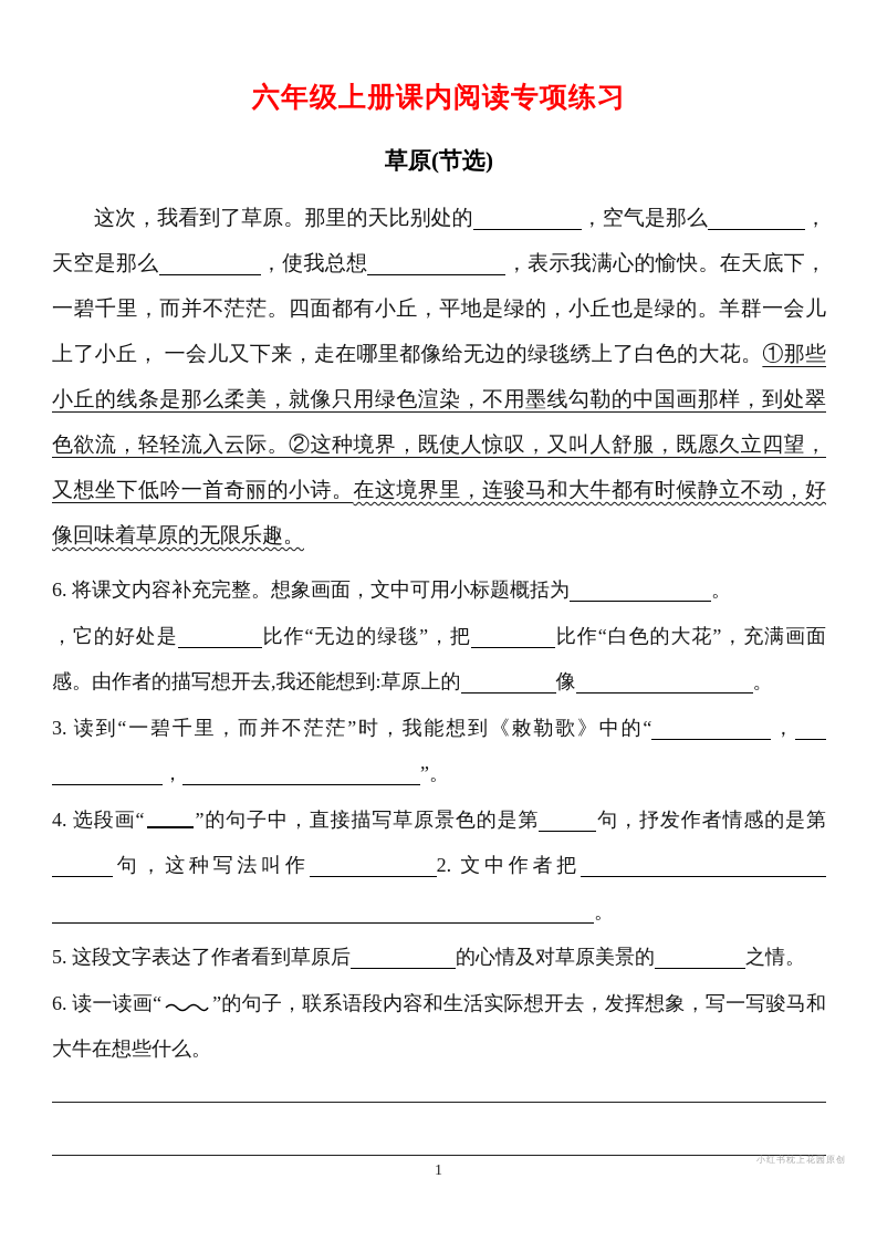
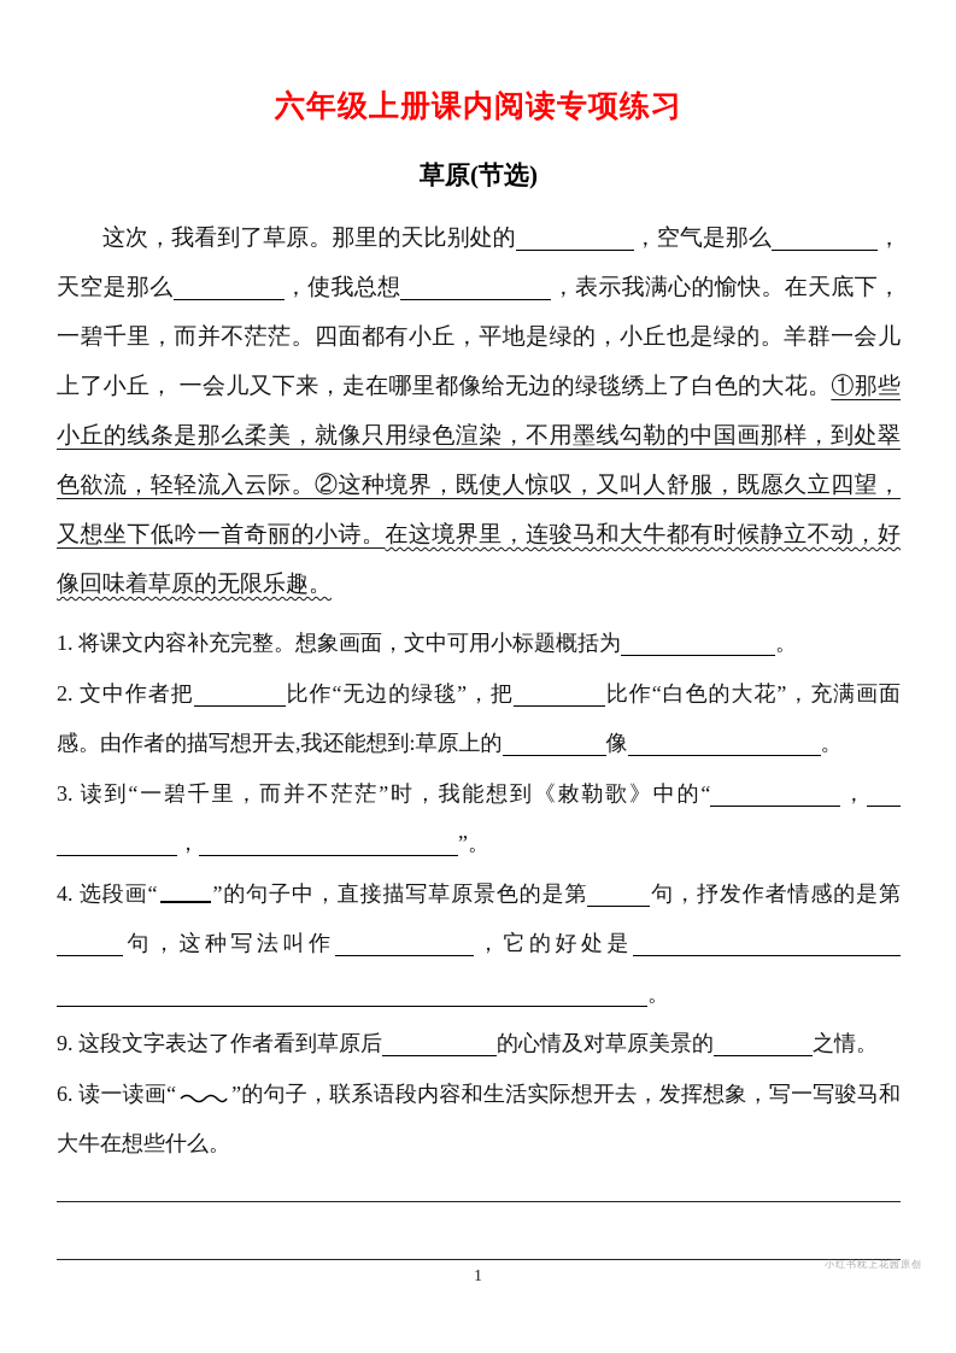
  六年级上册课内阅读专项练习
  草原(节选)
  这次，我看到了草原。那里的天比别处的 ，空气是那么 ，天空是那么 ，使我总想 ，表示我满心的愉快。在天底下，一碧千里，而并不茫茫。四面都有小丘，平地是绿的，小丘也是绿的。羊群一会儿上了小丘， 一会儿又下来，走在哪里都像给无边的绿毯绣上了白色的大花。①那些小丘的线条是那么柔美，就像只用绿色渲染，不用墨线勾勒的中国画那样，到处翠色欲流，轻轻流入云际。②这种境界，既使人惊叹，又叫人舒服，既愿久立四望，又想坐下低吟一首奇丽的小诗。在这境界里，连骏马和大牛都有时候静立不动，好像回味着草原的无限乐趣。
- 6. 将课文内容补充完整。想象画面，文中可用小标题概括为 。
+ 1. 将课文内容补充完整。想象画面，文中可用小标题概括为 。
- ，它的好处是 比作“无边的绿毯”，把 比作“白色的大花”，充满画面感。由作者的描写想开去,我还能想到:草原上的 像 。
+ 2. 文中作者把 比作“无边的绿毯”，把 比作“白色的大花”，充满画面感。由作者的描写想开去,我还能想到:草原上的 像 。
  3. 读到“一碧千里，而并不茫茫”时，我能想到《敕勒歌》中的“ ，， ”。
- 4. 选段画“ ”的句子中，直接描写草原景色的是第 句，抒发作者情感的是第句，这种写法叫作 2. 文中作者把。
+ 4. 选段画“ ”的句子中，直接描写草原景色的是第 句，抒发作者情感的是第句，这种写法叫作 ，它的好处是。
- 5. 这段文字表达了作者看到草原后 的心情及对草原美景的 之情。
+ 9. 这段文字表达了作者看到草原后 的心情及对草原美景的 之情。
  6. 读一读画“ ”的句子，联系语段内容和生活实际想开去，发挥想象，写一写骏马和大牛在想些什么。
  小红书枕上花园原创
  1
